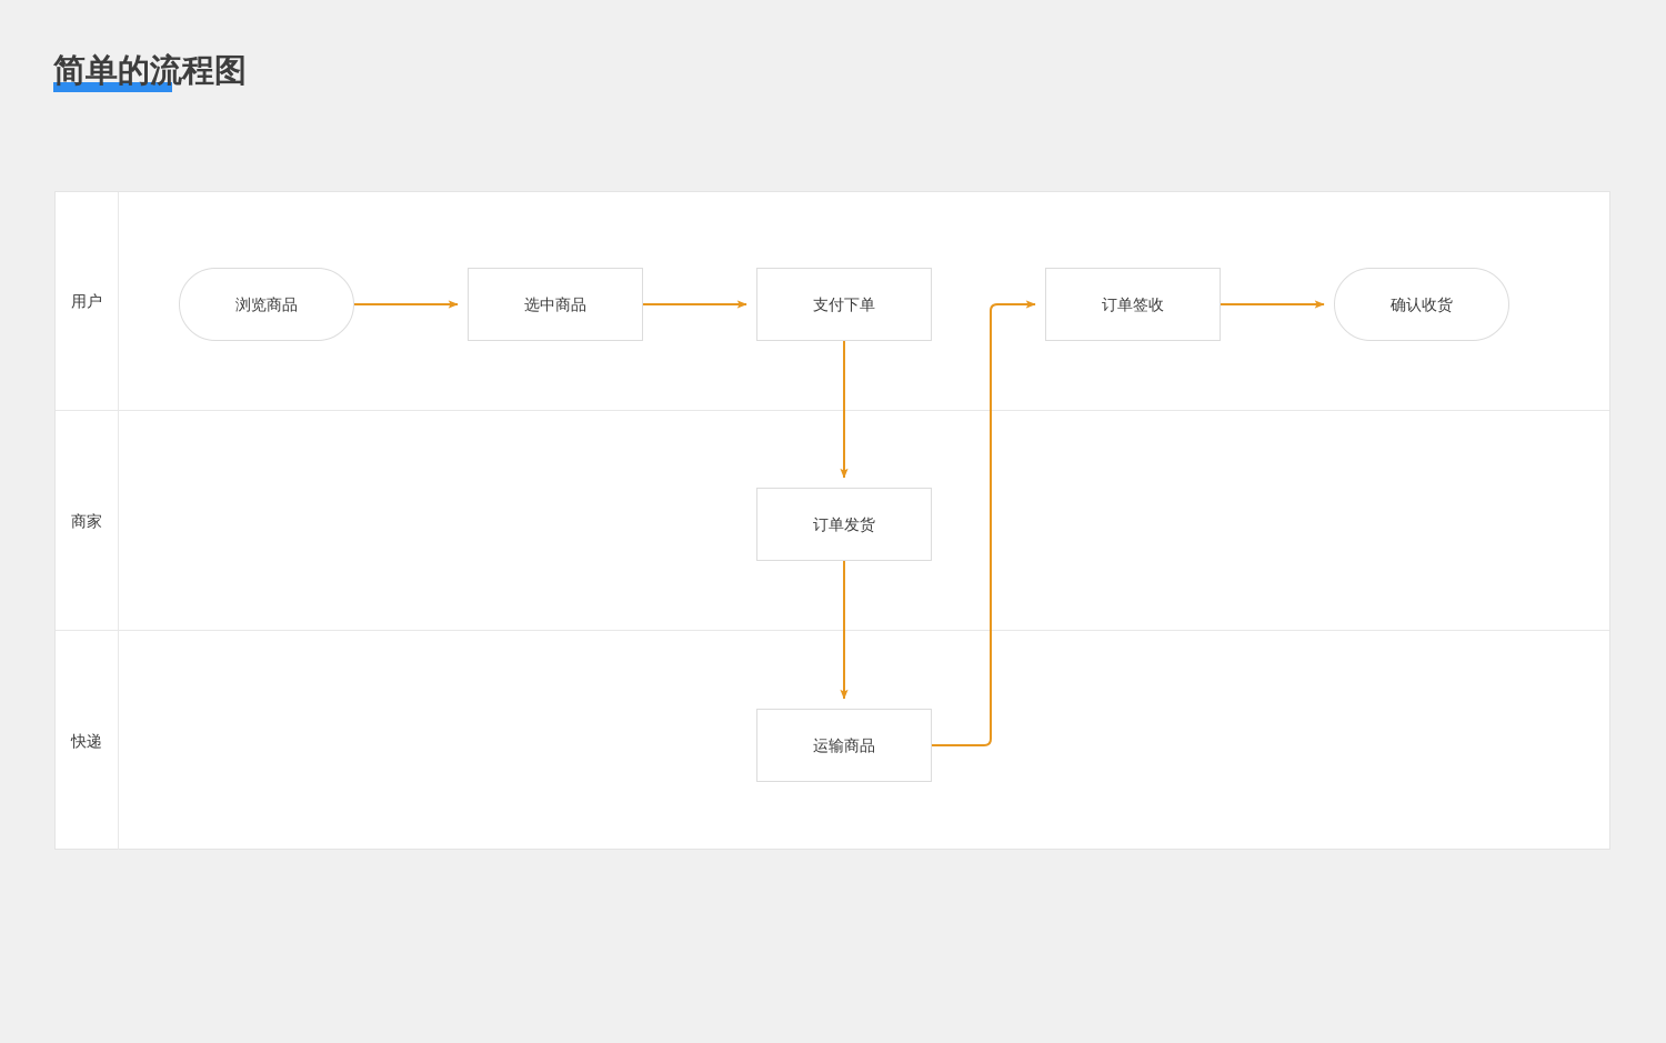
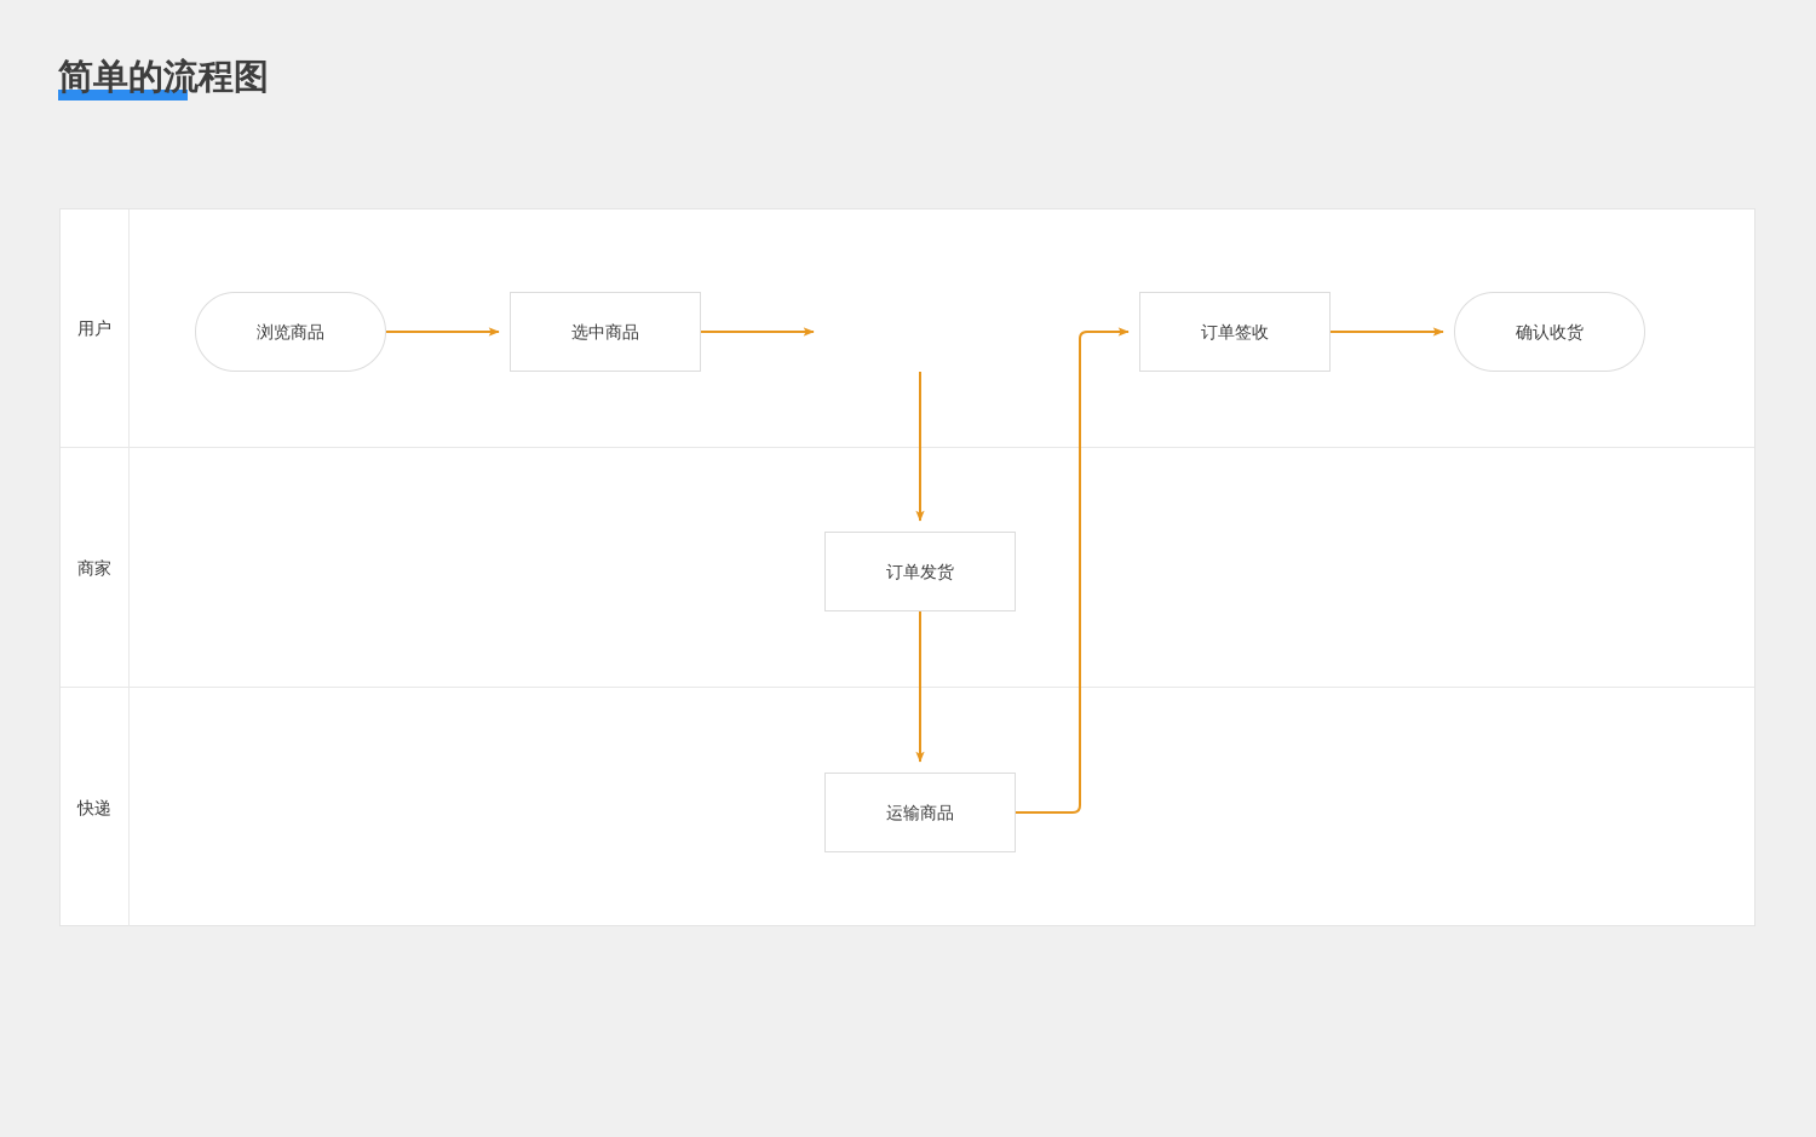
  简单的流程图
  用户
  商家
  快递
  浏览商品
  选中商品
- 支付下单
  订单签收
  确认收货
  订单发货
  运输商品
